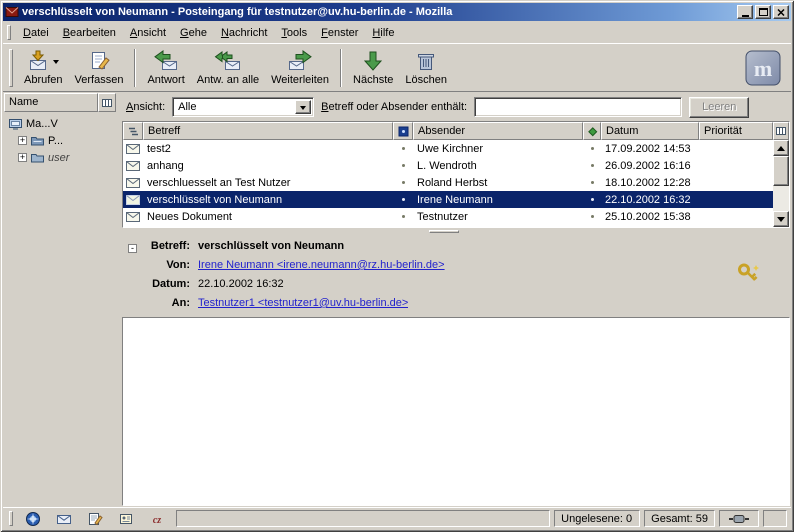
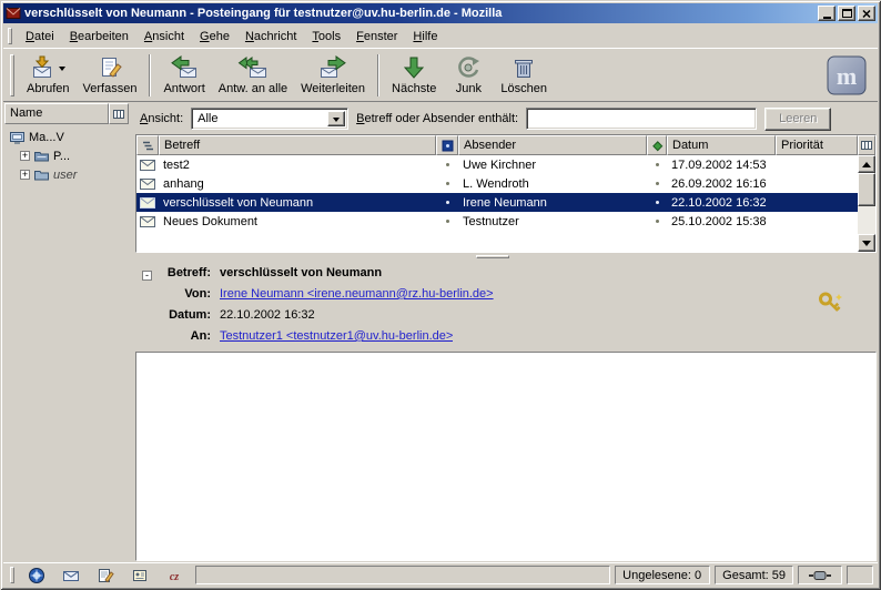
  verschlüsselt von Neumann - Posteingang für testnutzer@uv.hu-berlin.de - Mozilla
  Datei
  Bearbeiten
  Ansicht
  Gehe
  Nachricht
  Tools
  Fenster
  Hilfe
  Abrufen
  Verfassen
  Antwort
  Antw. an alle
  Weiterleiten
  Nächste
+ Junk
  Löschen
  m
  Name
  Ma...V
  +
  P...
  +
  user
  Ansicht:
  Alle
  Betreff oder Absender enthält:
  Leeren
  Betreff
  Absender
  Datum
  Priorität
  test2
  Uwe Kirchner
  17.09.2002 14:53
  anhang
  L. Wendroth
  26.09.2002 16:16
- verschluesselt an Test Nutzer
- Roland Herbst
- 18.10.2002 12:28
  verschlüsselt von Neumann
  Irene Neumann
  22.10.2002 16:32
  Neues Dokument
  Testnutzer
  25.10.2002 15:38
  -
  Betreff:
  verschlüsselt von Neumann
  Von:
  Irene Neumann <irene.neumann@rz.hu-berlin.de>
  Datum:
  22.10.2002 16:32
  An:
  Testnutzer1 <testnutzer1@uv.hu-berlin.de>
  cz
  Ungelesene: 0
  Gesamt: 59
